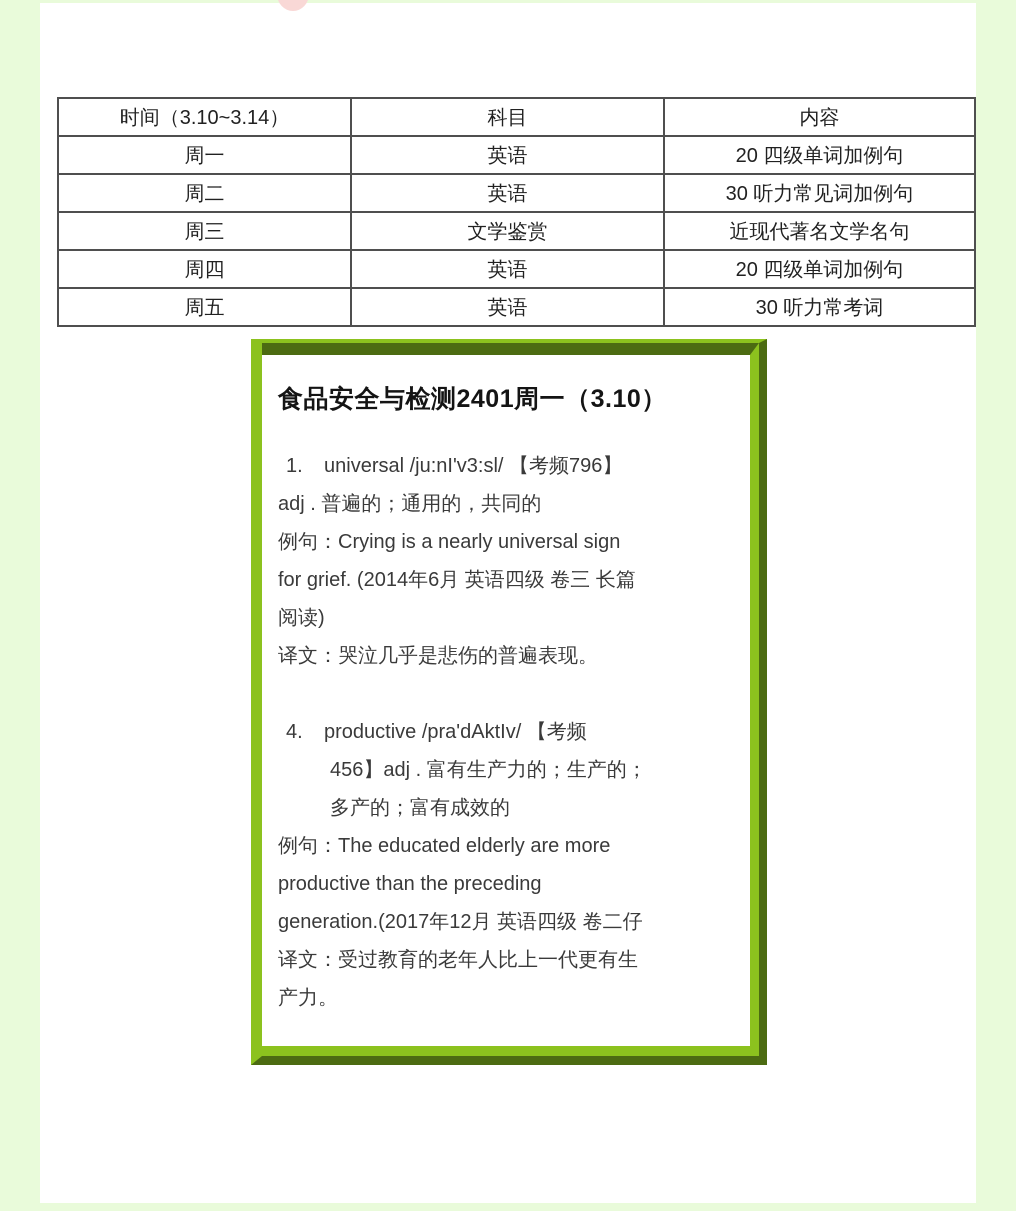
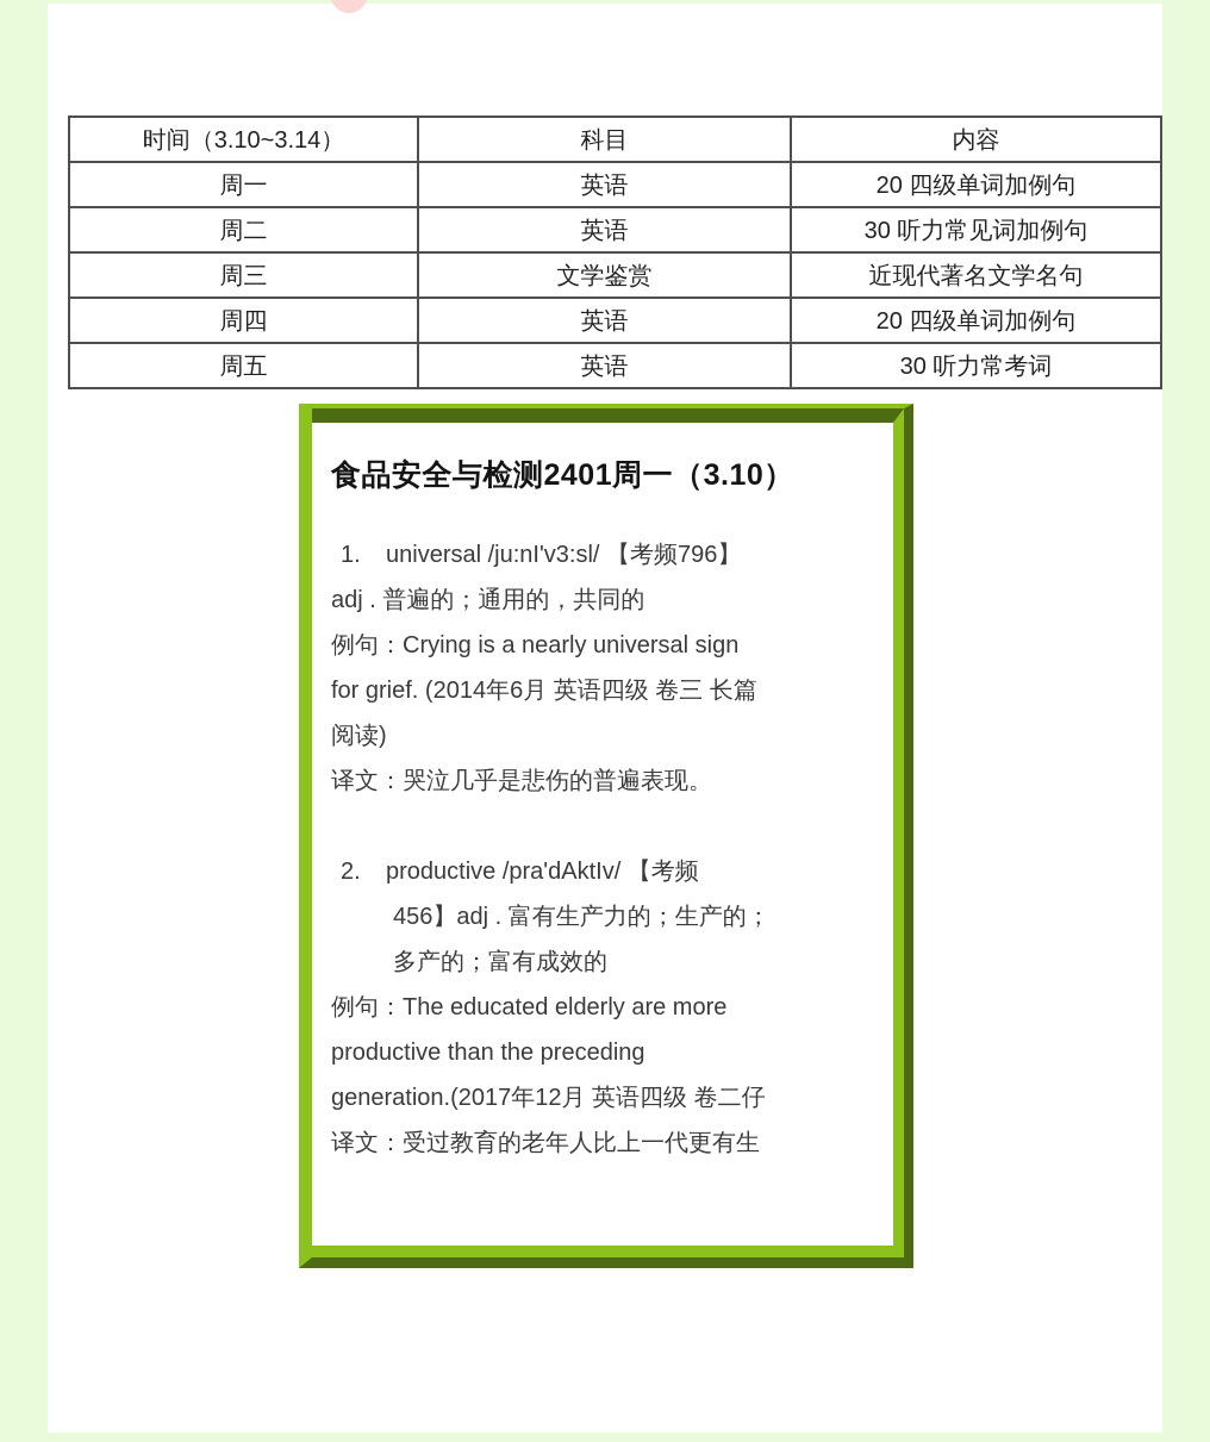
  时间（3.10~3.14）	科目	内容
  周一	英语	20 四级单词加例句
  周二	英语	30 听力常见词加例句
  周三	文学鉴赏	近现代著名文学名句
  周四	英语	20 四级单词加例句
  周五	英语	30 听力常考词
  食品安全与检测2401周一（3.10）
  1.
  universal /ju:nI'v3:sl/ 【考频796】
  adj . 普遍的；通用的，共同的
  例句：Crying is a nearly universal sign
  for grief. (2014年6月 英语四级 卷三 长篇
  阅读)
  译文：哭泣几乎是悲伤的普遍表现。
- 4.
+ 2.
  productive /pra'dAktIv/ 【考频
  456】adj . 富有生产力的；生产的；
  多产的；富有成效的
  例句：The educated elderly are more
  productive than the preceding
  generation.(2017年12月 英语四级 卷二仔
  译文：受过教育的老年人比上一代更有生
- 产力。
